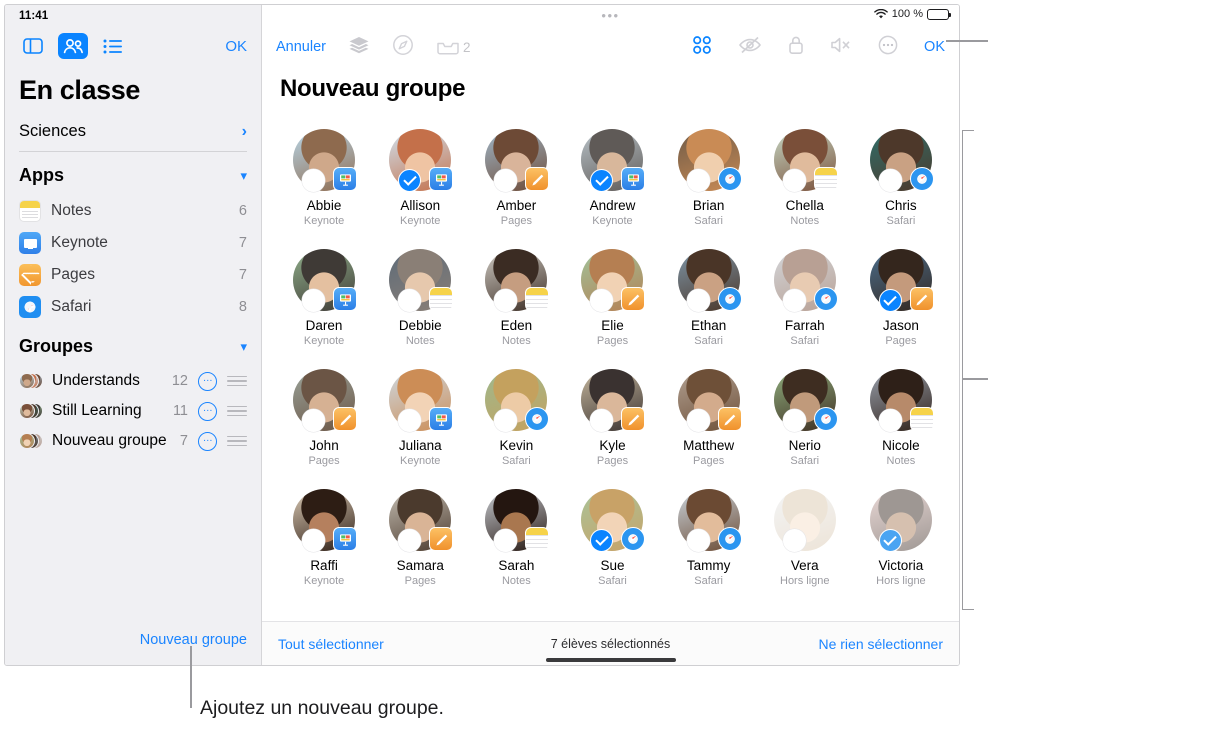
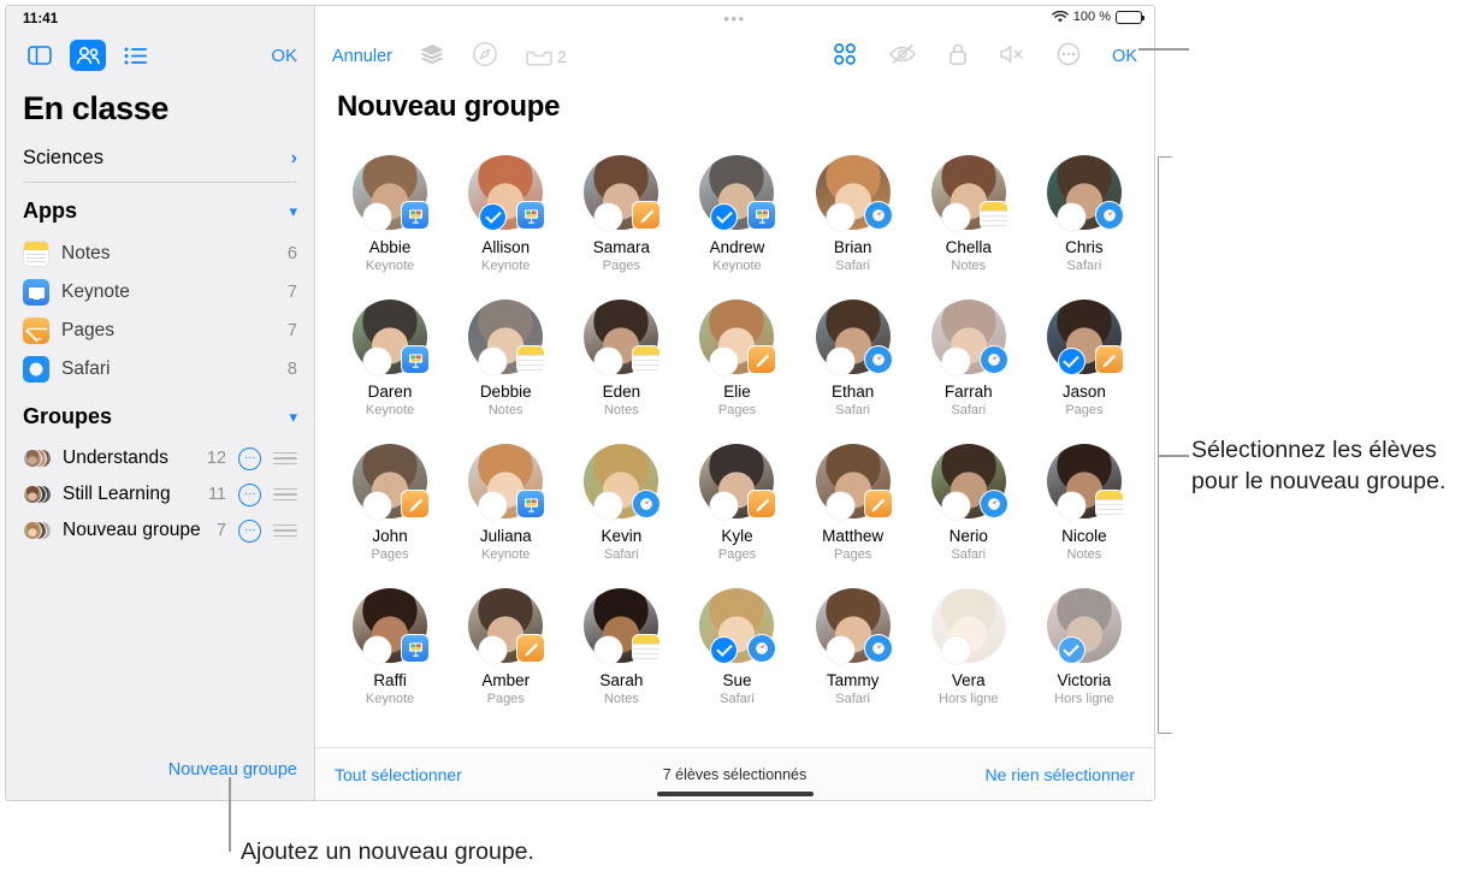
  11:41
  OK
  En classe
  Sciences
  ›
  Apps
  ▾
  Notes
  6
  Keynote
  7
  Pages
  7
  Safari
  8
  Groupes
  ▾
  Understands
  12
  …
  Still Learning
  11
  …
  Nouveau groupe
  7
  …
  Nouveau groupe
  •••
  100 %
  Annuler
  2
  OK
  Nouveau groupe
  Abbie
  Keynote
  Allison
  Keynote
- Amber
+ Samara
  Pages
  Andrew
  Keynote
  Brian
  Safari
  Chella
  Notes
  Chris
  Safari
  Daren
  Keynote
  Debbie
  Notes
  Eden
  Notes
  Elie
  Pages
  Ethan
  Safari
  Farrah
  Safari
  Jason
  Pages
  John
  Pages
  Juliana
  Keynote
  Kevin
  Safari
  Kyle
  Pages
  Matthew
  Pages
  Nerio
  Safari
  Nicole
  Notes
  Raffi
  Keynote
- Samara
+ Amber
  Pages
  Sarah
  Notes
  Sue
  Safari
  Tammy
  Safari
  Vera
  Hors ligne
  Victoria
  Hors ligne
  Tout sélectionner
  7 élèves sélectionnés
  Ne rien sélectionner
+ Sélectionnez les élèves pour le nouveau groupe.
  Ajoutez un nouveau groupe.
